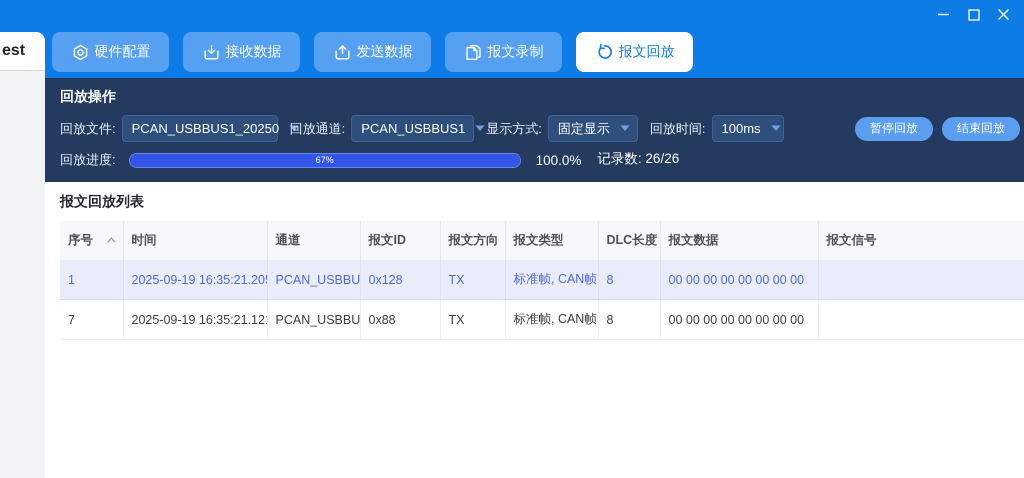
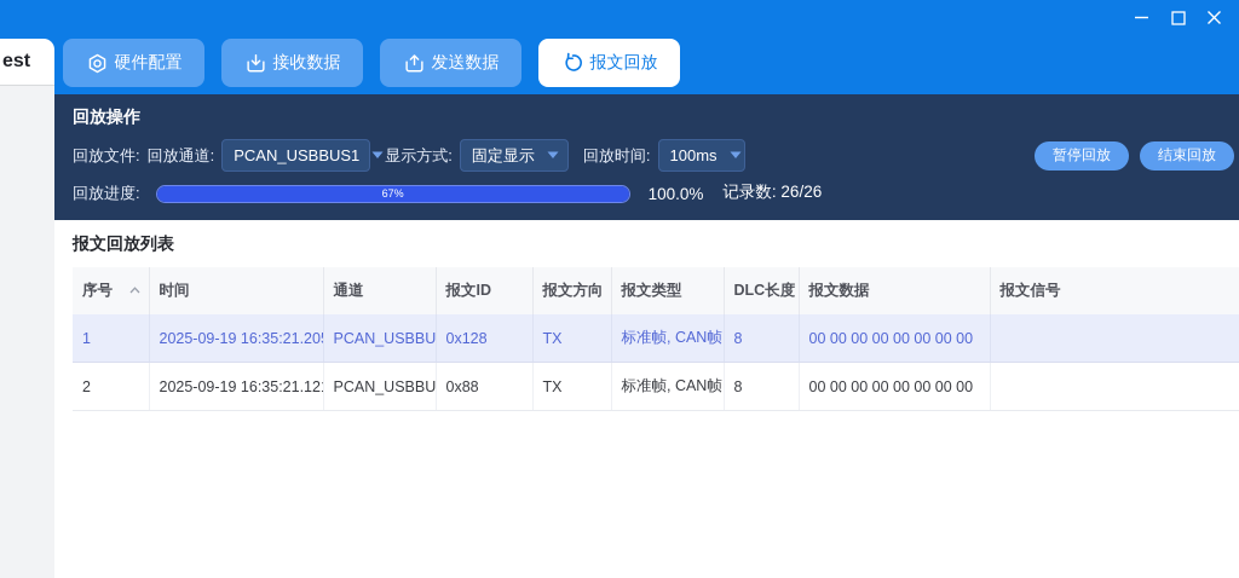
  硬件配置
  接收数据
  发送数据
- 报文录制
  报文回放
  est
  回放操作
  回放文件:
- PCAN_USBBUS1_20250
  回放通道:
  PCAN_USBBUS1
  显示方式:
  固定显示
  回放时间:
  100ms
  暂停回放
  结束回放
  回放进度:
  67%
  100.0%
  记录数: 26/26
  报文回放列表
  序号	时间	通道	报文ID	报文方向	报文类型	DLC长度	报文数据	报文信号
  1	2025-09-19 16:35:21.20	PCAN_USBBU	0x128	TX	标准帧, CAN帧	8	00 00 00 00 00 00 00 00
- 7	2025-09-19 16:35:21.12	PCAN_USBBU	0x88	TX	标准帧, CAN帧	8	00 00 00 00 00 00 00 00
+ 2	2025-09-19 16:35:21.12	PCAN_USBBU	0x88	TX	标准帧, CAN帧	8	00 00 00 00 00 00 00 00
